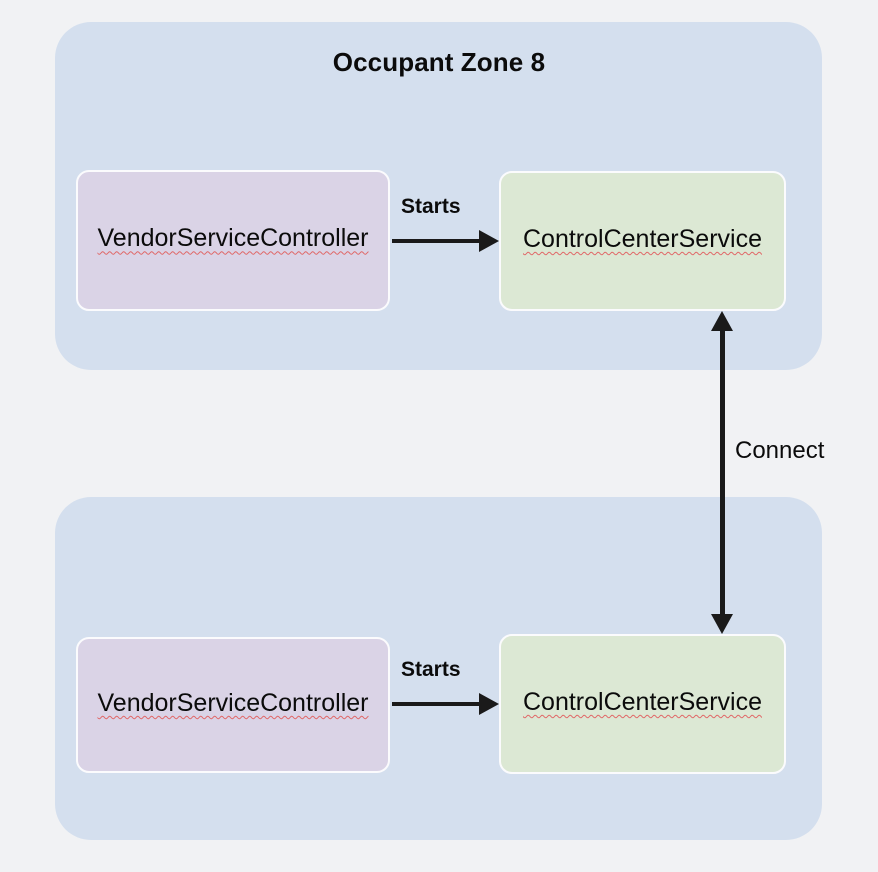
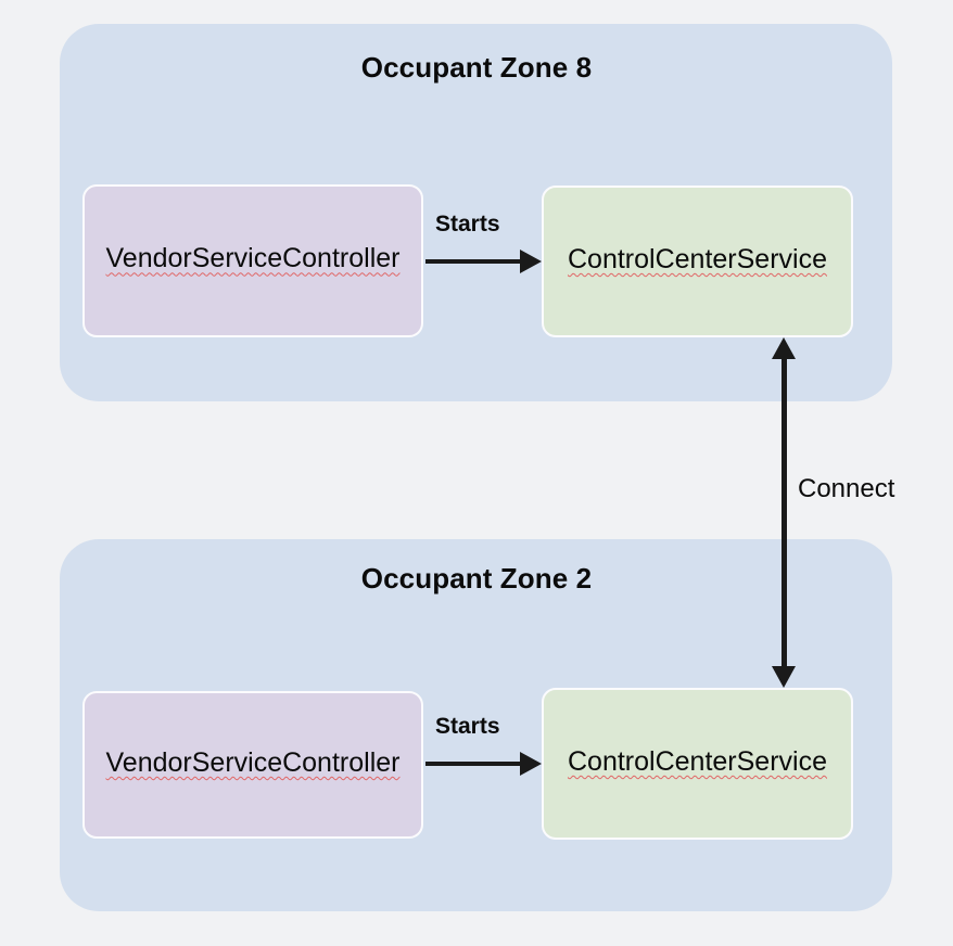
  Occupant Zone 8
  VendorServiceController
  ControlCenterService
  Starts
+ Occupant Zone 2
  VendorServiceController
  ControlCenterService
  Starts
  Connect
